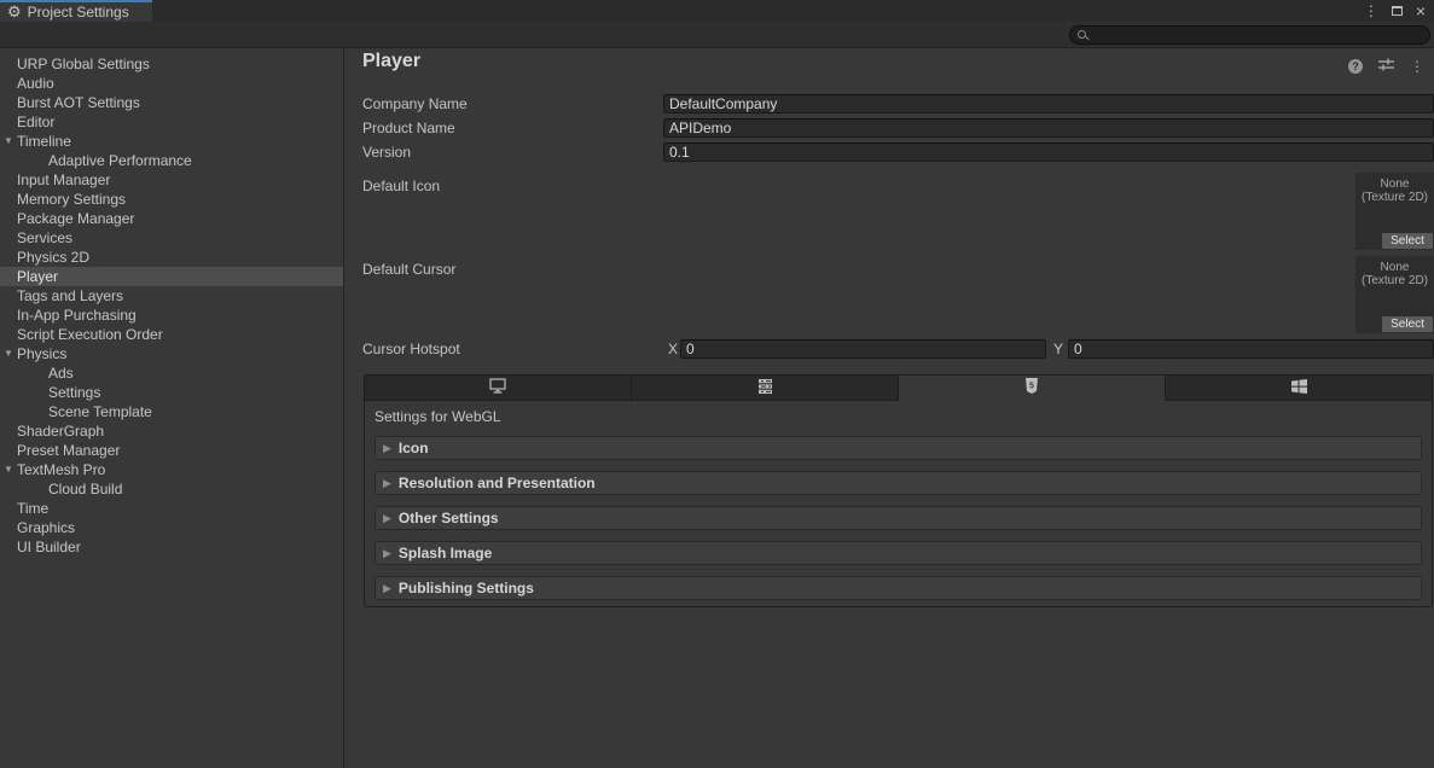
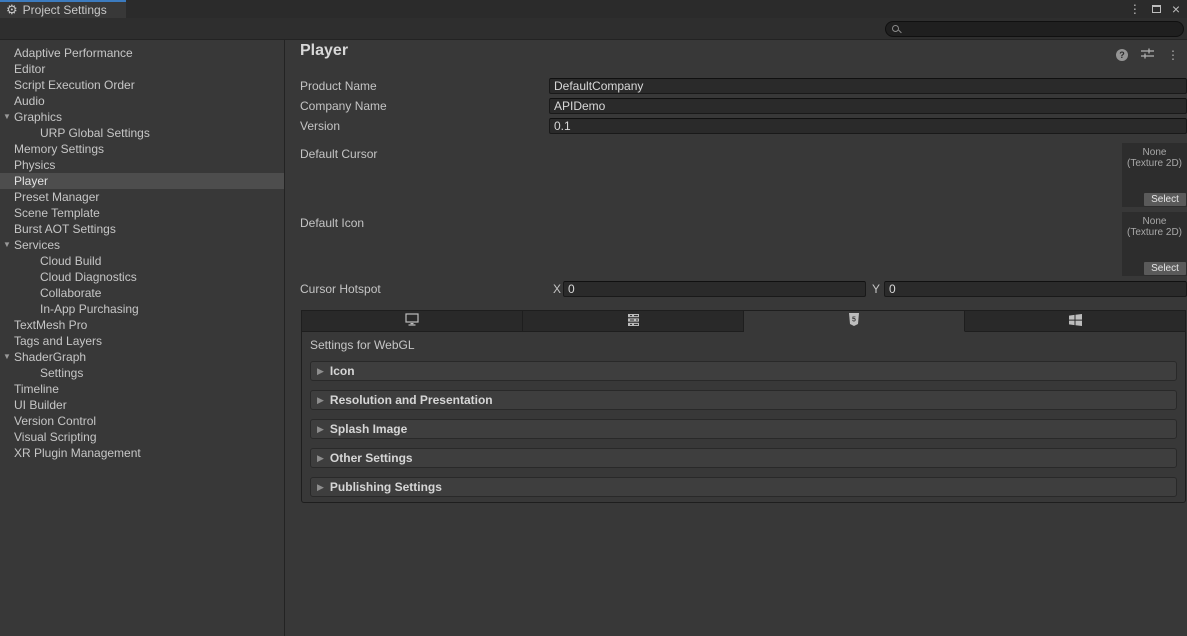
  ⚙
  Project Settings
  ⋮
  ×
- URP Global Settings
+ Adaptive Performance
- Audio
+ Editor
- Burst AOT Settings
+ Script Execution Order
- Editor
+ Audio
  ▼
- Timeline
+ Graphics
- Adaptive Performance
+ URP Global Settings
- Input Manager
  Memory Settings
- Package Manager
- Services
+ Physics
- Physics 2D
  Player
- Tags and Layers
+ Preset Manager
- In-App Purchasing
+ Scene Template
- Script Execution Order
+ Burst AOT Settings
  ▼
- Physics
+ Services
- Ads
- Settings
+ Cloud Build
+ Cloud Diagnostics
+ Collaborate
- Scene Template
+ In-App Purchasing
- ShaderGraph
+ TextMesh Pro
- Preset Manager
+ Tags and Layers
  ▼
- TextMesh Pro
+ ShaderGraph
- Cloud Build
+ Settings
- Time
- Graphics
+ Timeline
  UI Builder
+ Version Control
+ Visual Scripting
+ XR Plugin Management
  Player
  ?
  ⋮
- Company Name
+ Product Name
  DefaultCompany
- Product Name
+ Company Name
  APIDemo
  Version
  0.1
- Default Icon
+ Default Cursor
  None
  (Texture 2D)
  Select
- Default Cursor
+ Default Icon
  None
  (Texture 2D)
  Select
  Cursor Hotspot
  X
  0
  Y
  0
  Settings for WebGL
  ▶
  Icon
  ▶
  Resolution and Presentation
  ▶
- Other Settings
+ Splash Image
  ▶
- Splash Image
+ Other Settings
  ▶
  Publishing Settings
